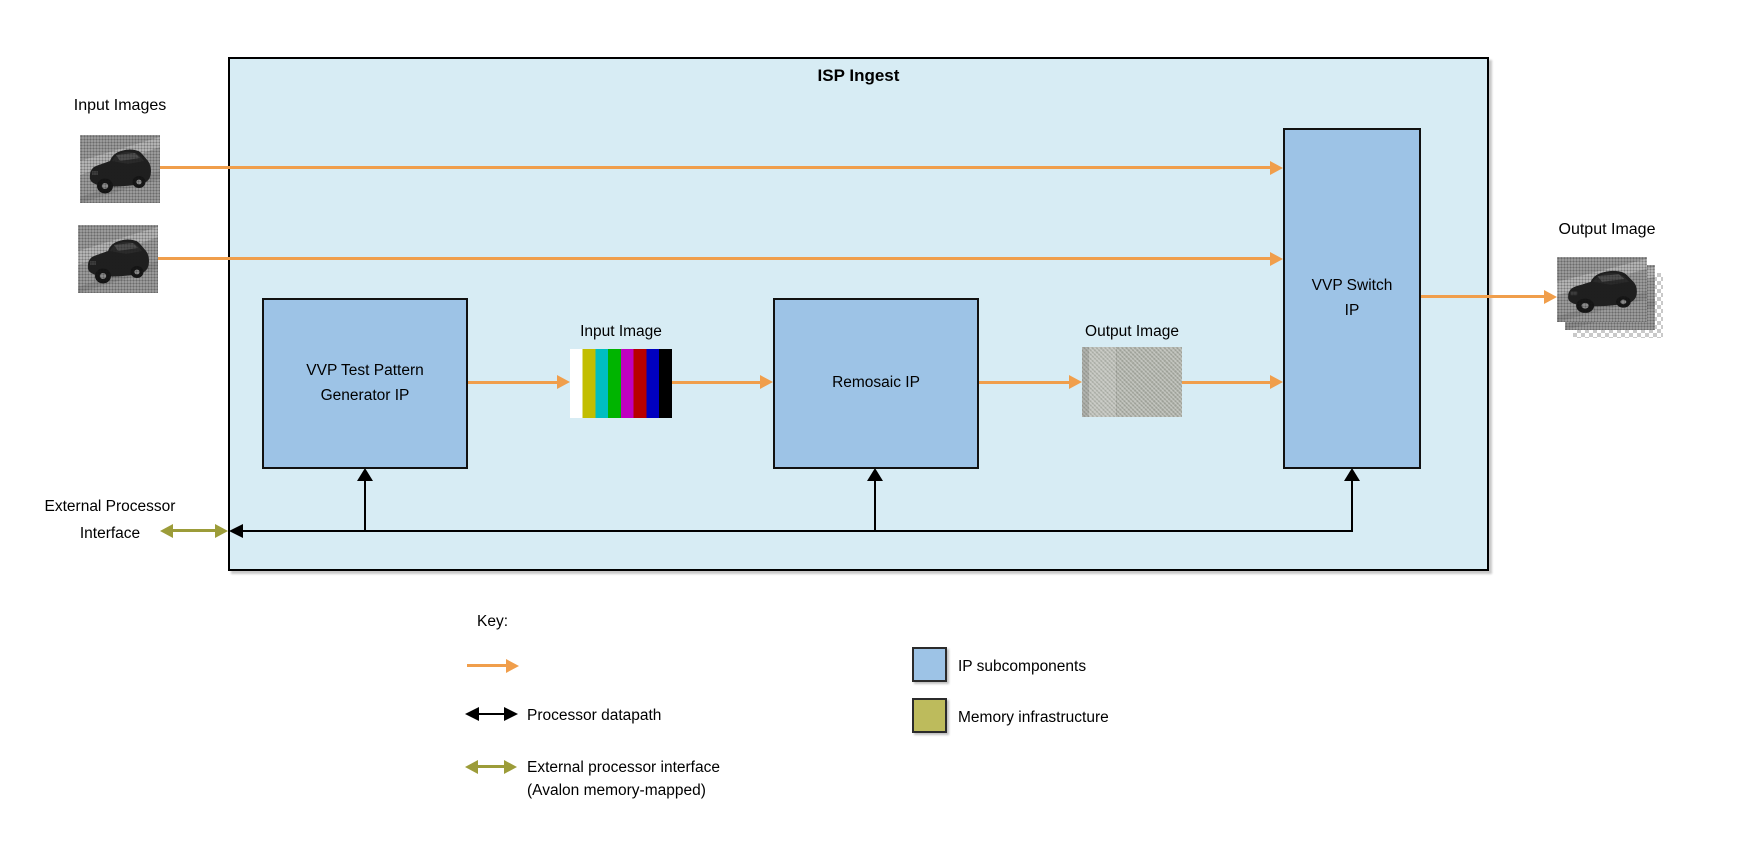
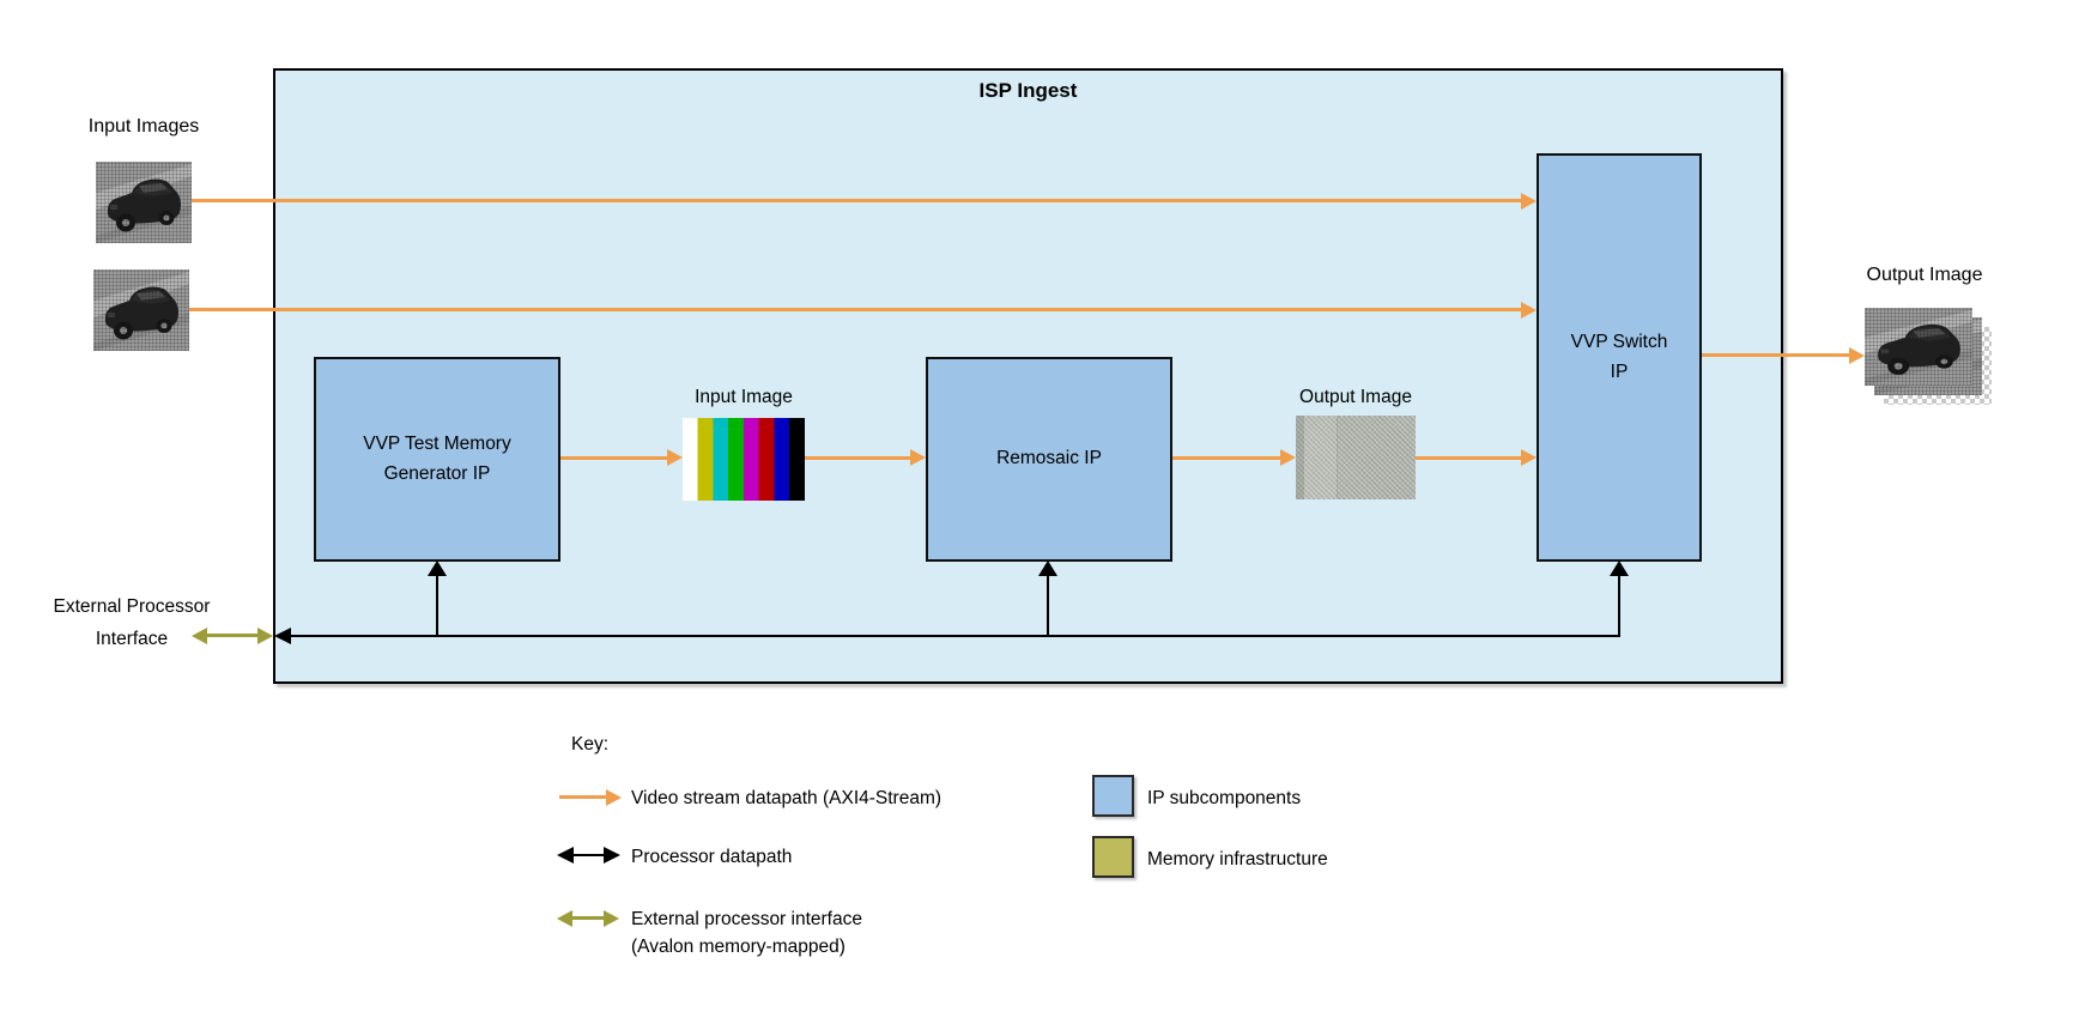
  ISP Ingest
- VVP Test Pattern Generator IP
+ VVP Test Memory Generator IP
  Remosaic IP
  VVP Switch IP
  Input Images
  Input Image
  Output Image
  Output Image
  External Processor Interface
  Key:
+ Video stream datapath (AXI4-Stream)
  Processor datapath
  External processor interface
  (Avalon memory-mapped)
  IP subcomponents
  Memory infrastructure
